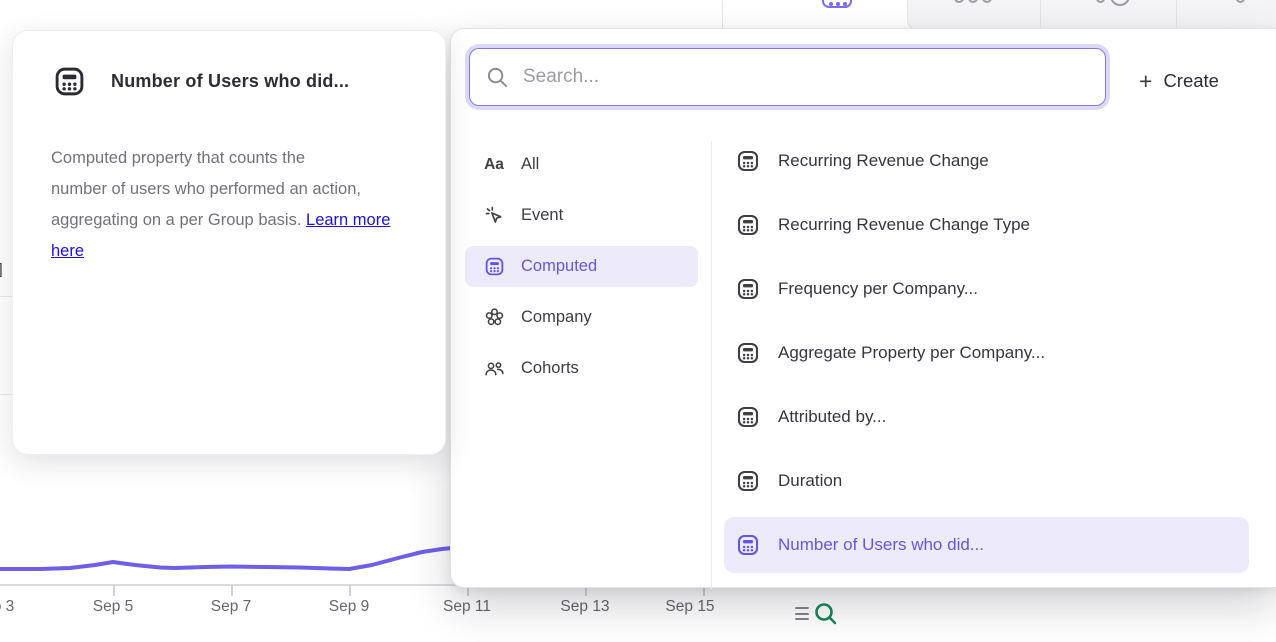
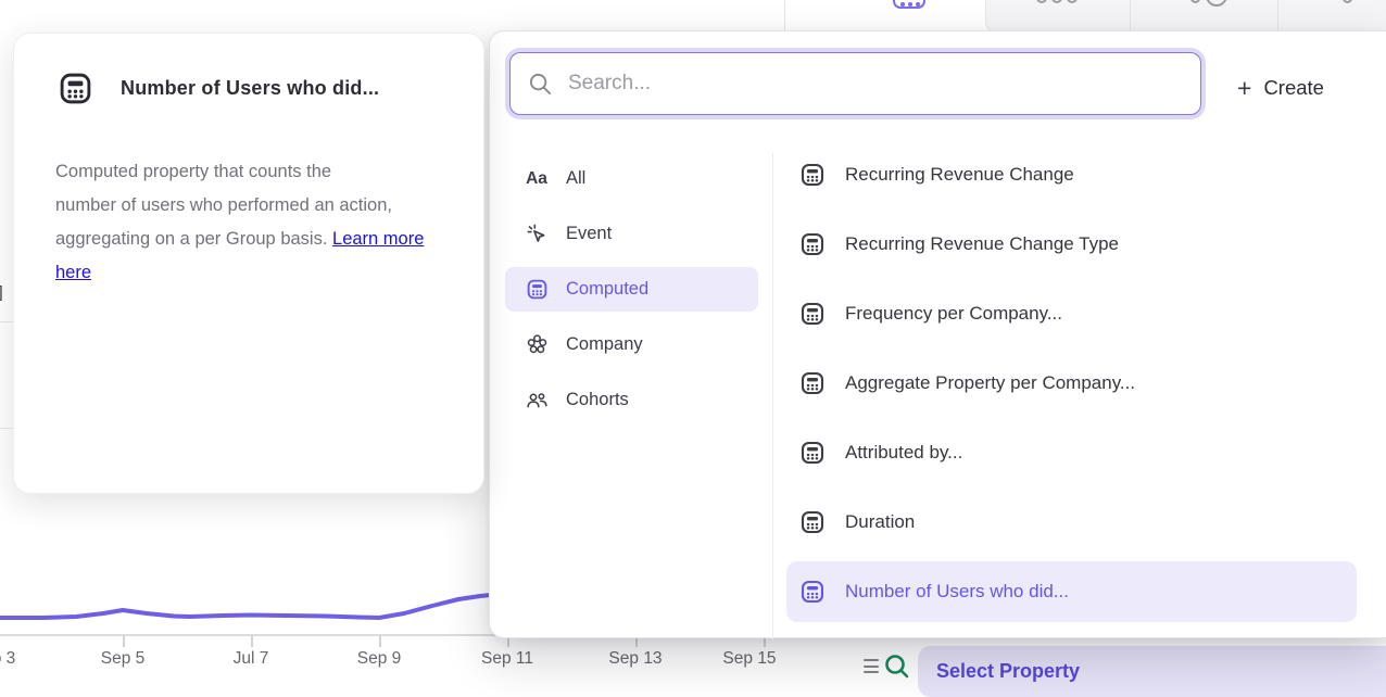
  Sep 5
- Sep 7
+ Jul 7
  Sep 9
  Sep 11
  Sep 13
  Sep 15
+ Select Property
  Number of Users who did...
  Computed property that counts the
  number of users who performed an action,
  aggregating on a per Group basis. Learn more here
  Search...
  +
  Create
  Aa
  All
  Event
  Computed
  Company
  Cohorts
  Recurring Revenue Change
  Recurring Revenue Change Type
  Frequency per Company...
  Aggregate Property per Company...
  Attributed by...
  Duration
  Number of Users who did...
